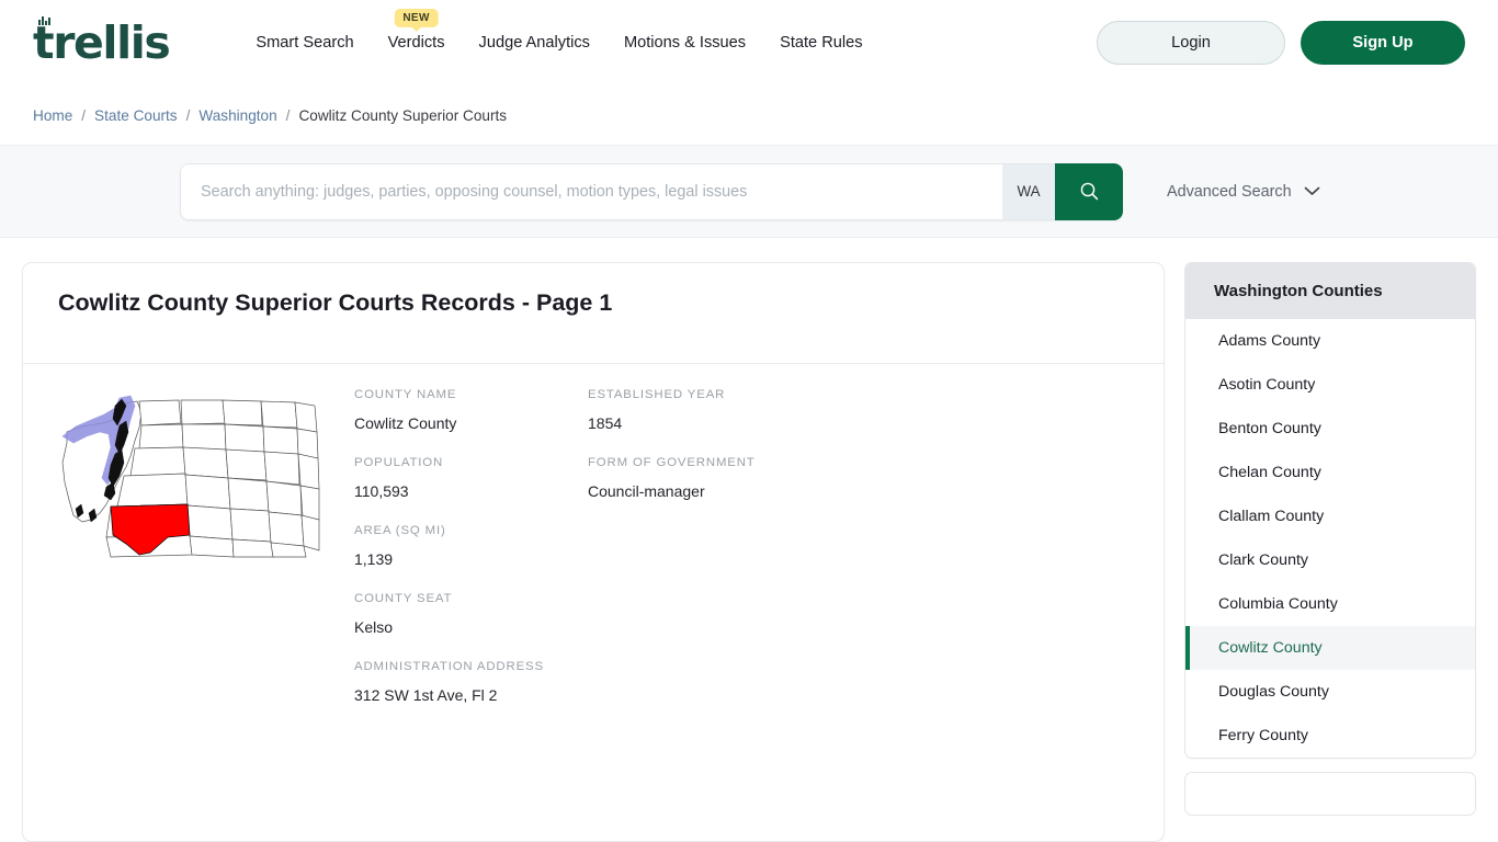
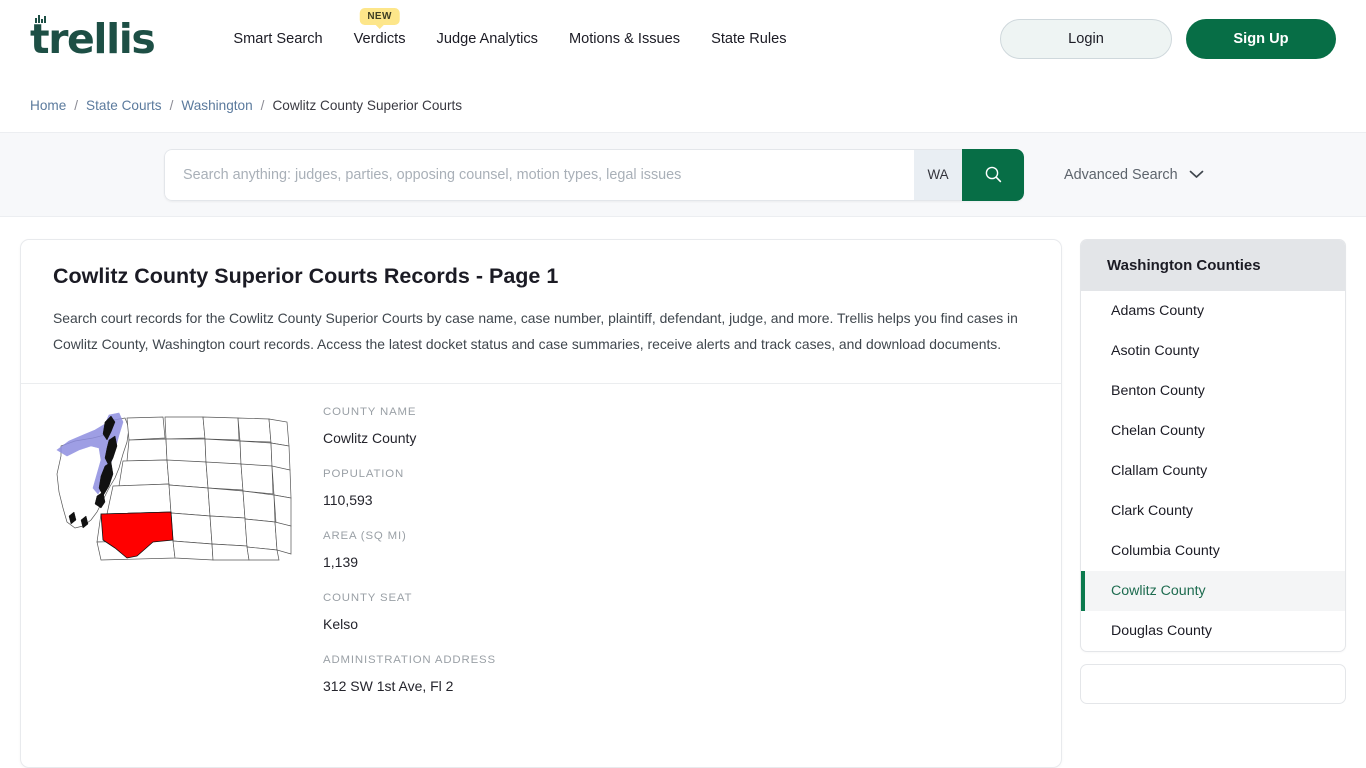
  trellis
  Smart Search
  NEW
  Verdicts
  Judge Analytics
  Motions & Issues
  State Rules
  Login
  Sign Up
  Home
  /
  State Courts
  /
  Washington
  /
  Cowlitz County Superior Courts
  Search anything: judges, parties, opposing counsel, motion types, legal issues
  WA
  Advanced Search
  Cowlitz County Superior Courts Records - Page 1
+ Search court records for the Cowlitz County Superior Courts by case name, case number, plaintiff, defendant, judge, and more. Trellis helps you find cases in Cowlitz County, Washington court records. Access the latest docket status and case summaries, receive alerts and track cases, and download documents.
  COUNTY NAME
  Cowlitz County
  POPULATION
  110,593
  AREA (SQ MI)
  1,139
  COUNTY SEAT
  Kelso
  ADMINISTRATION ADDRESS
  312 SW 1st Ave, Fl 2
- ESTABLISHED YEAR
- 1854
- FORM OF GOVERNMENT
- Council-manager
  Washington Counties
  Adams County
  Asotin County
  Benton County
  Chelan County
  Clallam County
  Clark County
  Columbia County
  Cowlitz County
  Douglas County
- Ferry County
